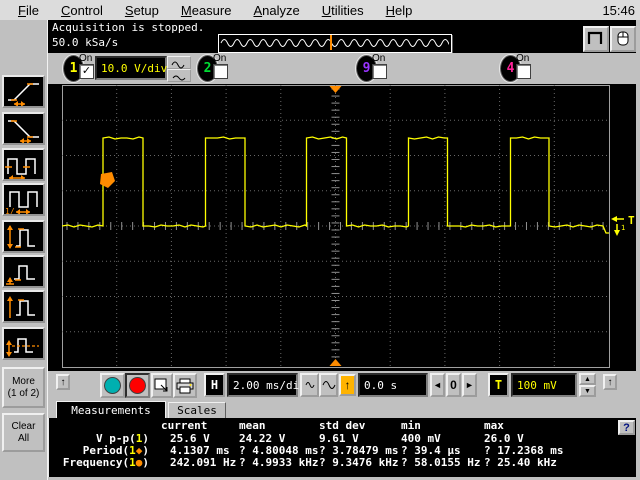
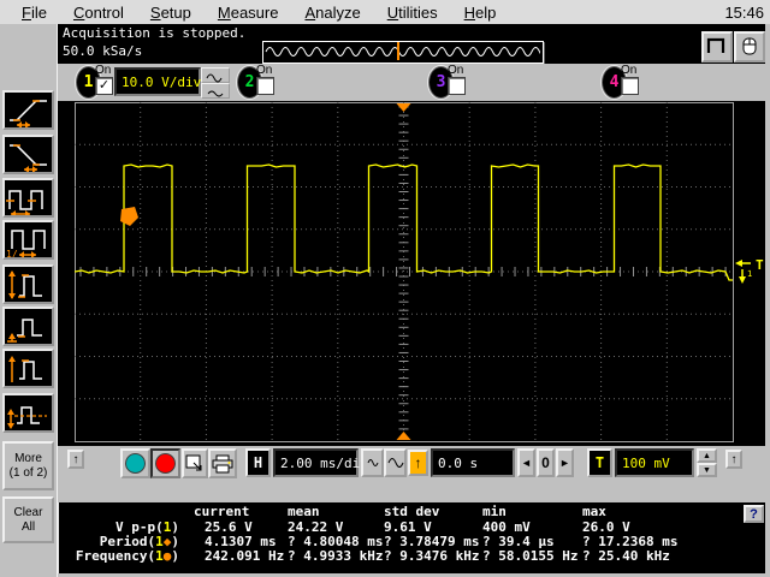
  File Control Setup Measure Analyze Utilities Help
  15:46
  1/
  More
  (1 of 2)
  Clear
  All
  Acquisition is stopped.
  50.0 kSa/s
  1
  On
  ✓
  10.0 V/div
  2
  On
- 9
+ 3
  On
  4
  On
  T
  1
  ↑
  H
  2.00 ms/di
  ↑
  0.0 s
  ◄
  0
  ►
  T
  100 mV
  ↑
- Measurements
- Scales
  ?
  current
  mean
  std dev
  min
  max
  V p-p(1)
  25.6 V
  24.22 V
  9.61 V
  400 mV
  26.0 V
  Period(1◆)
  4.1307 ms
  ? 4.80048 ms
  ? 3.78479 ms
  ? 39.4 µs
  ? 17.2368 ms
  Frequency(1●)
  242.091 Hz
  ? 4.9933 kHz
  ? 9.3476 kHz
  ? 58.0155 Hz
  ? 25.40 kHz
